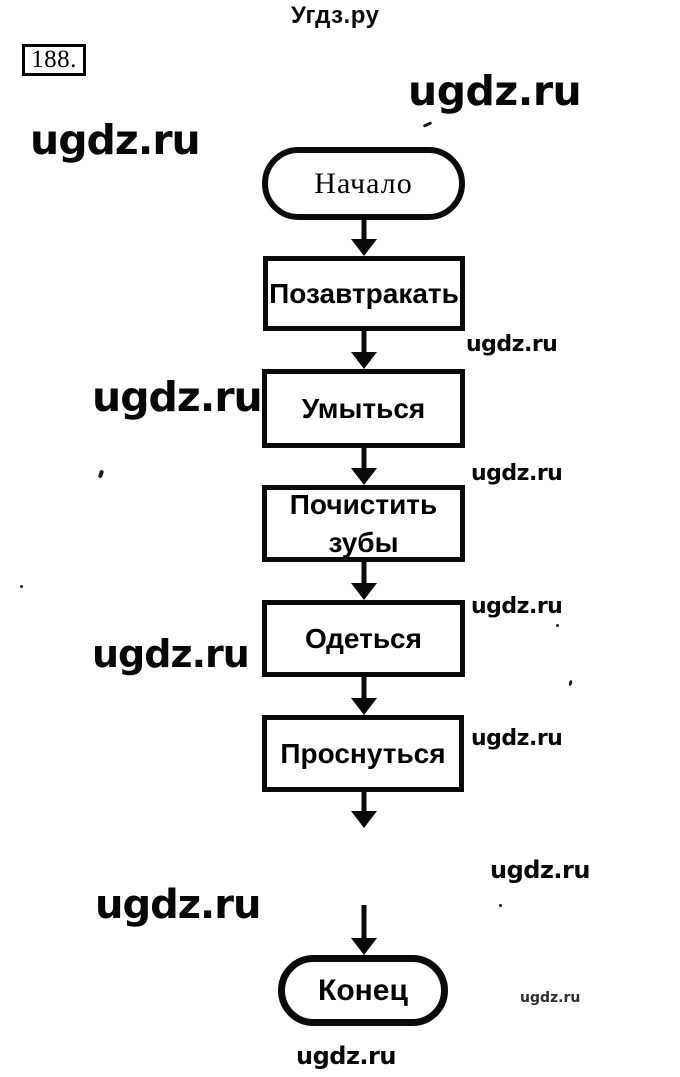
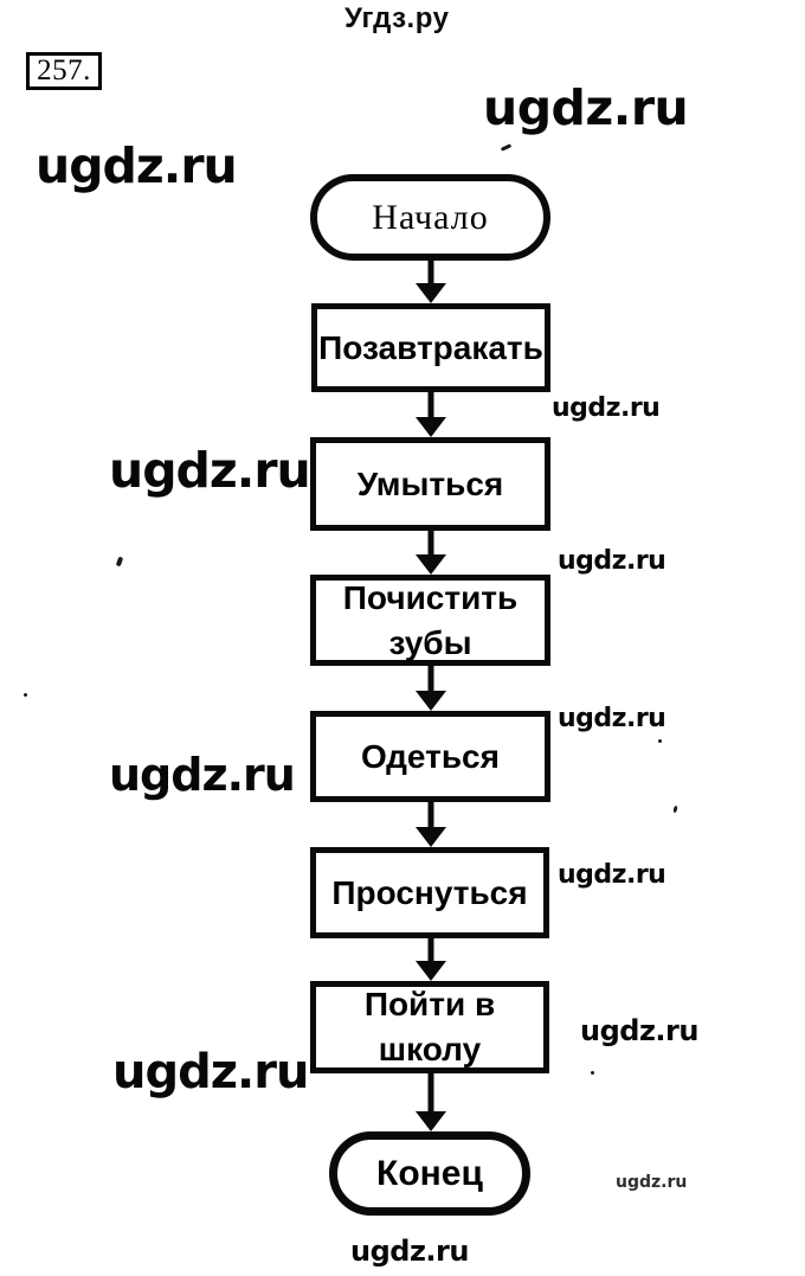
  Угдз.ру
- 188.
+ 257.
  ugdz.ru
  ugdz.ru
  ugdz.ru
  ugdz.ru
  ugdz.ru
  ugdz.ru
  ugdz.ru
  ugdz.ru
  ugdz.ru
  ugdz.ru
  ugdz.ru
  ugdz.ru
  Начало
  Позавтракать
  Умыться
  Почистить
  зубы
  Одеться
  Проснуться
+ Пойти в
+ школу
  Конец
